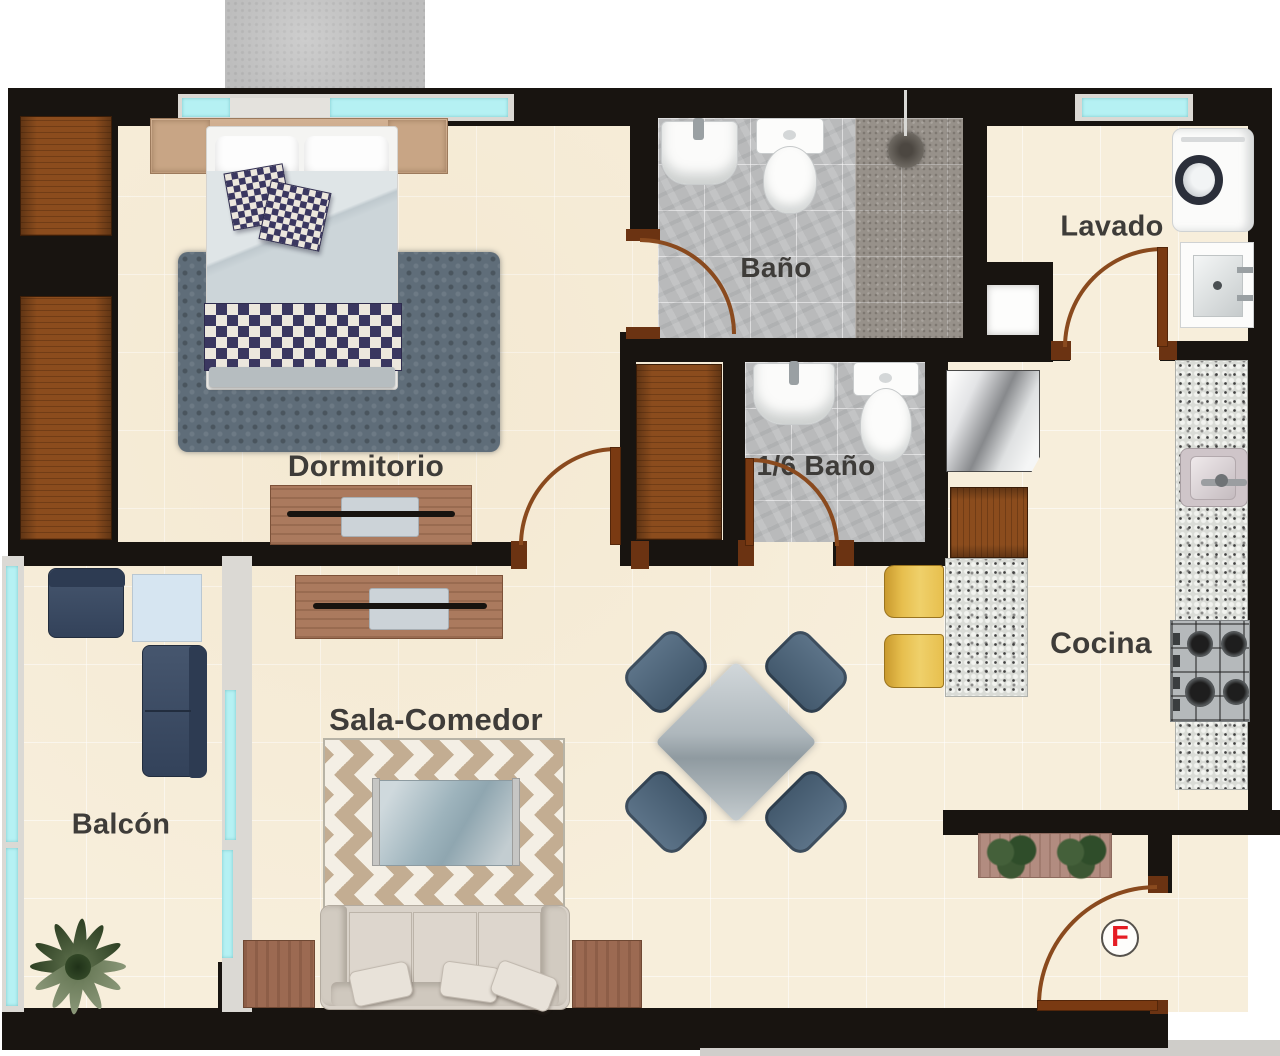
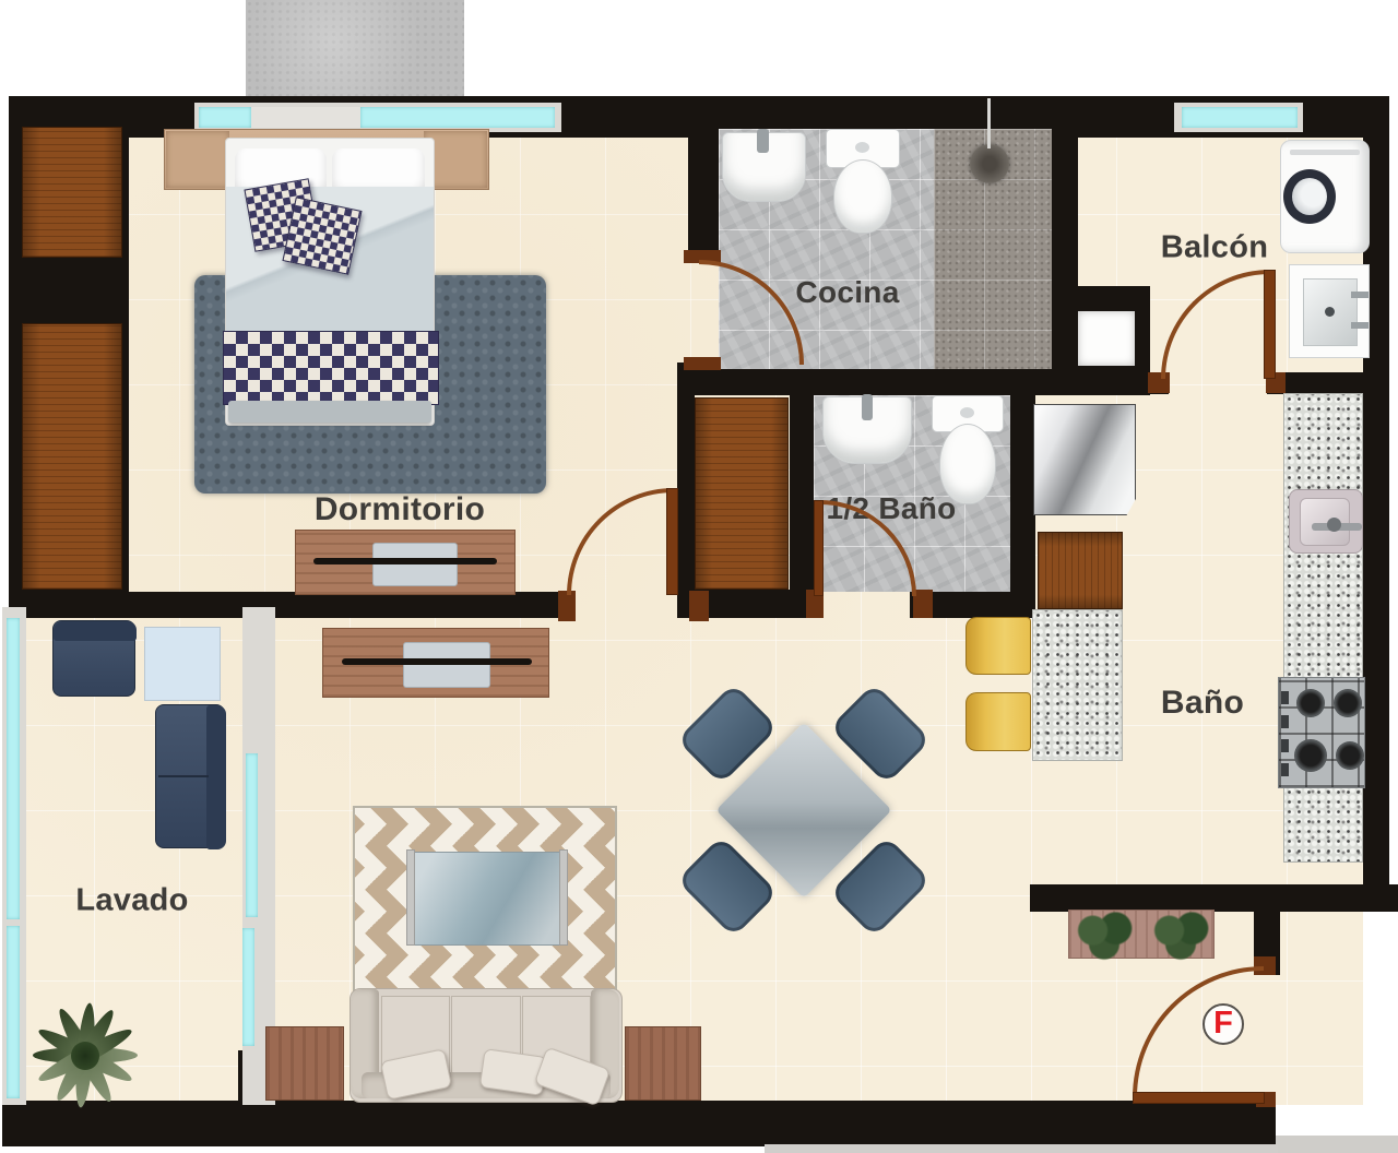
  Dormitorio
- Baño
+ Cocina
- Lavado
+ Balcón
- 1/6 Baño
+ 1/2 Baño
- Cocina
+ Baño
- Sala-Comedor
- Balcón
+ Lavado
  F
